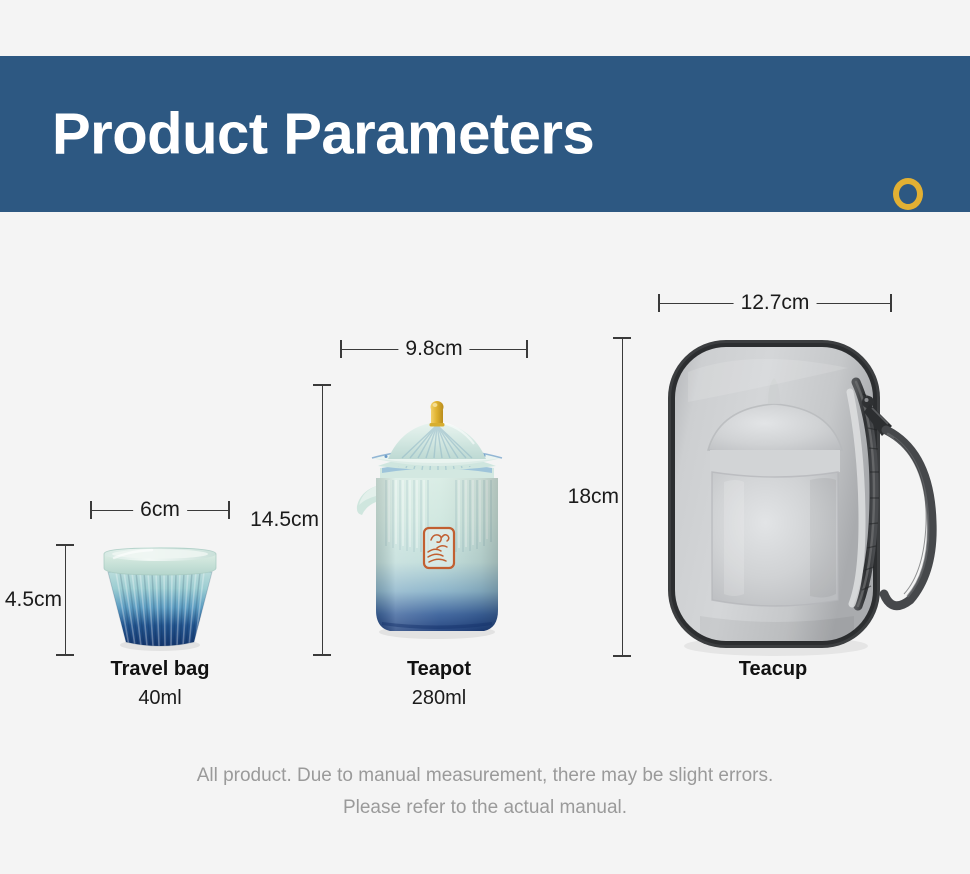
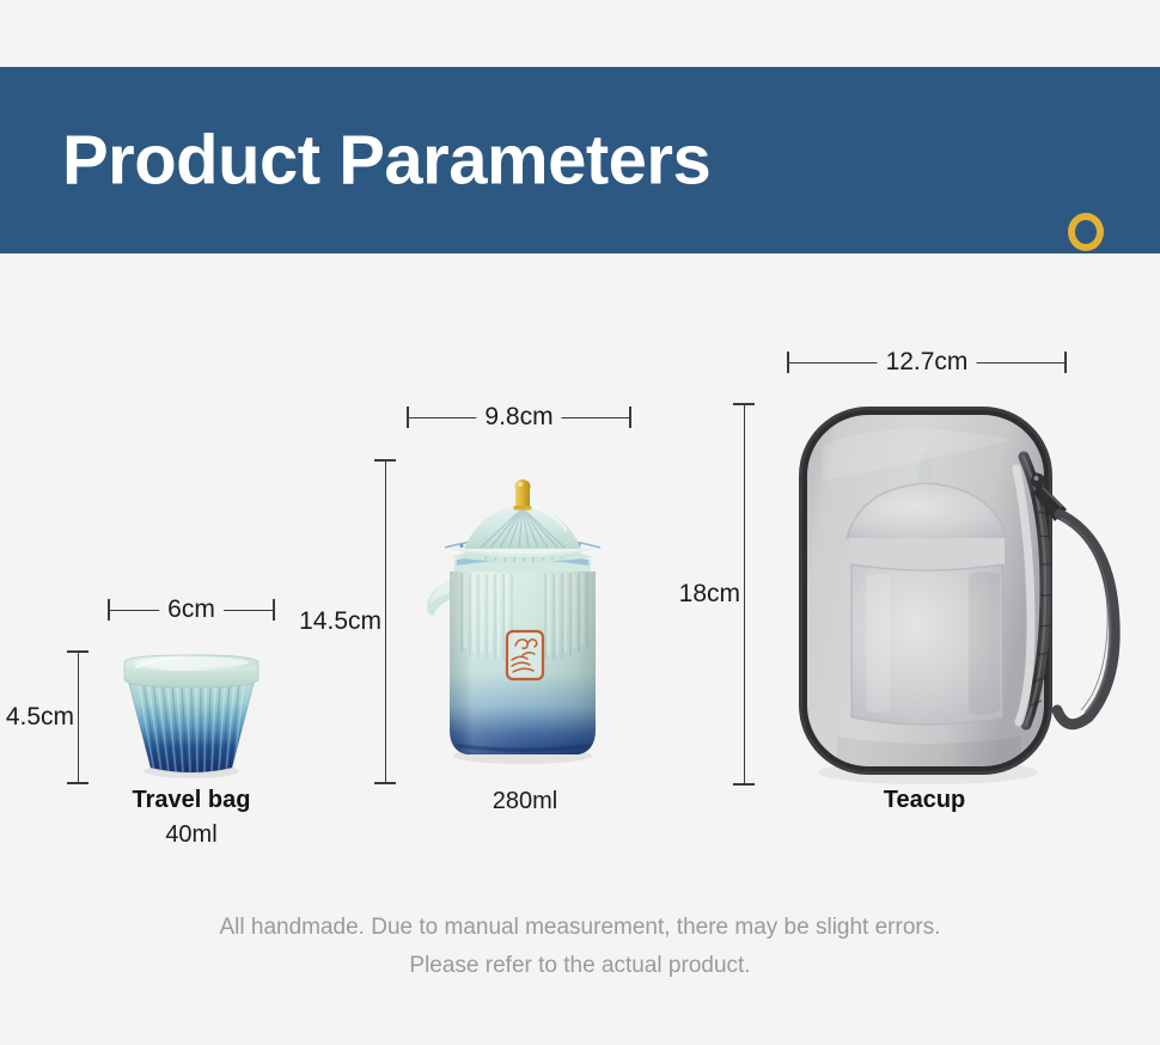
  Product Parameters
  6cm
  4.5cm
  Travel bag
  40ml
  9.8cm
  14.5cm
- Teapot
  280ml
  12.7cm
  18cm
  Teacup
- All product. Due to manual measurement, there may be slight errors.
+ All handmade. Due to manual measurement, there may be slight errors.
- Please refer to the actual manual.
+ Please refer to the actual product.
